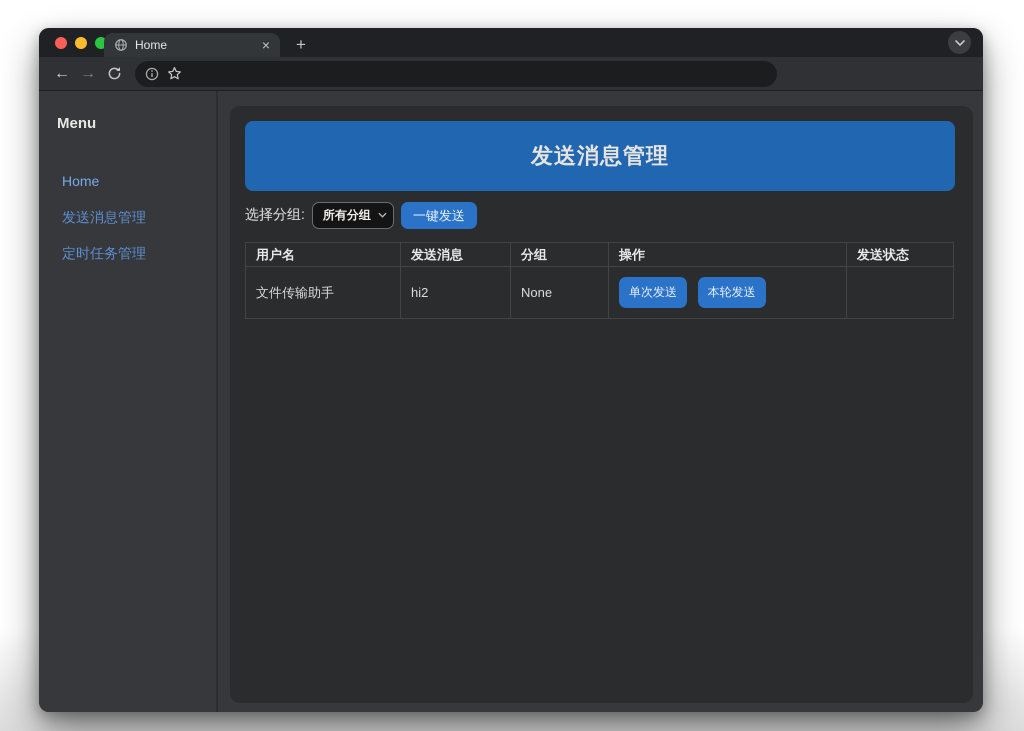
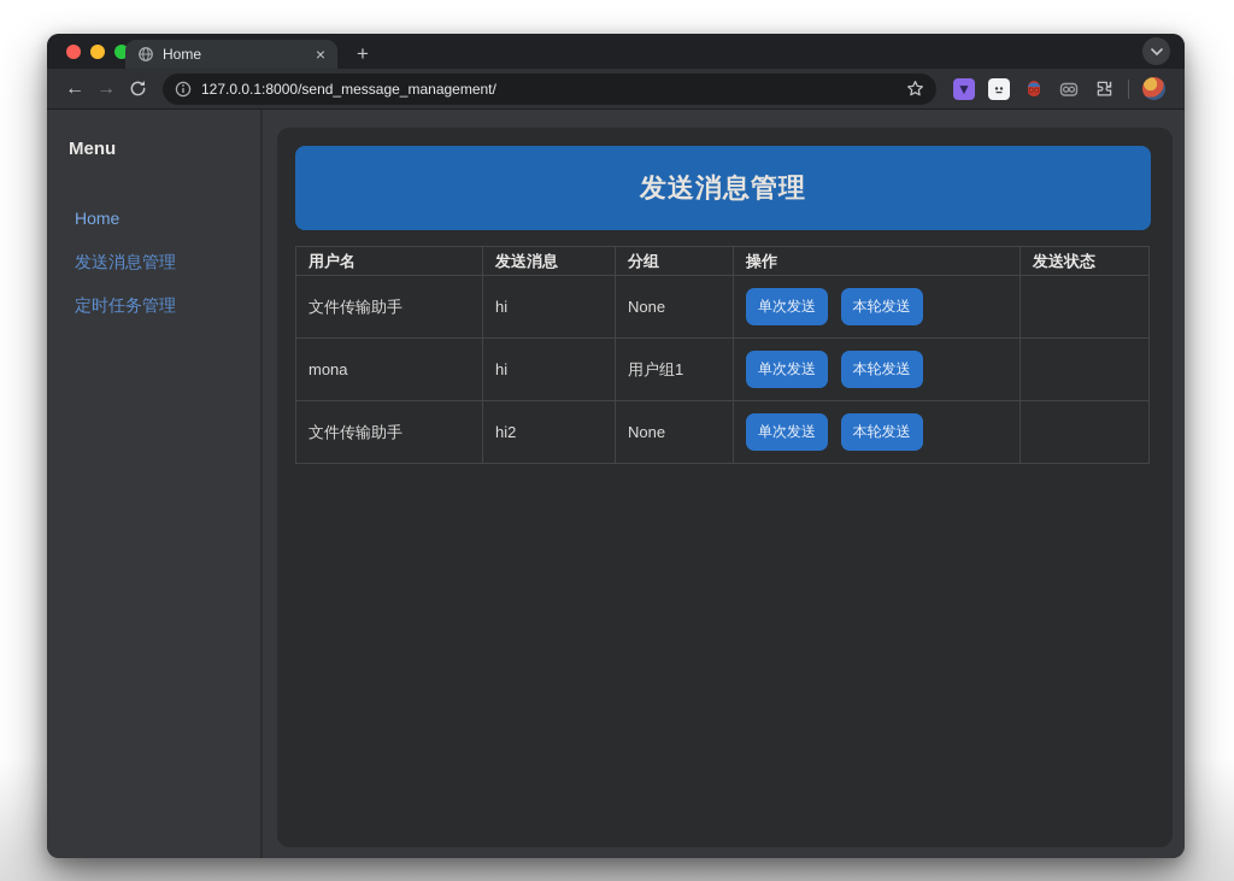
  Home
  ×
  +
  ←
  →
+ 127.0.0.1:8000/send_message_management/
+ ▼
  Menu
  Home
  发送消息管理
  定时任务管理
  发送消息管理
- 选择分组:
- 所有分组
- 一键发送
  用户名	发送消息	分组	操作	发送状态
+ 文件传输助手	hi	None	单次发送 本轮发送
+ mona	hi	用户组1	单次发送 本轮发送
  文件传输助手	hi2	None	单次发送 本轮发送
